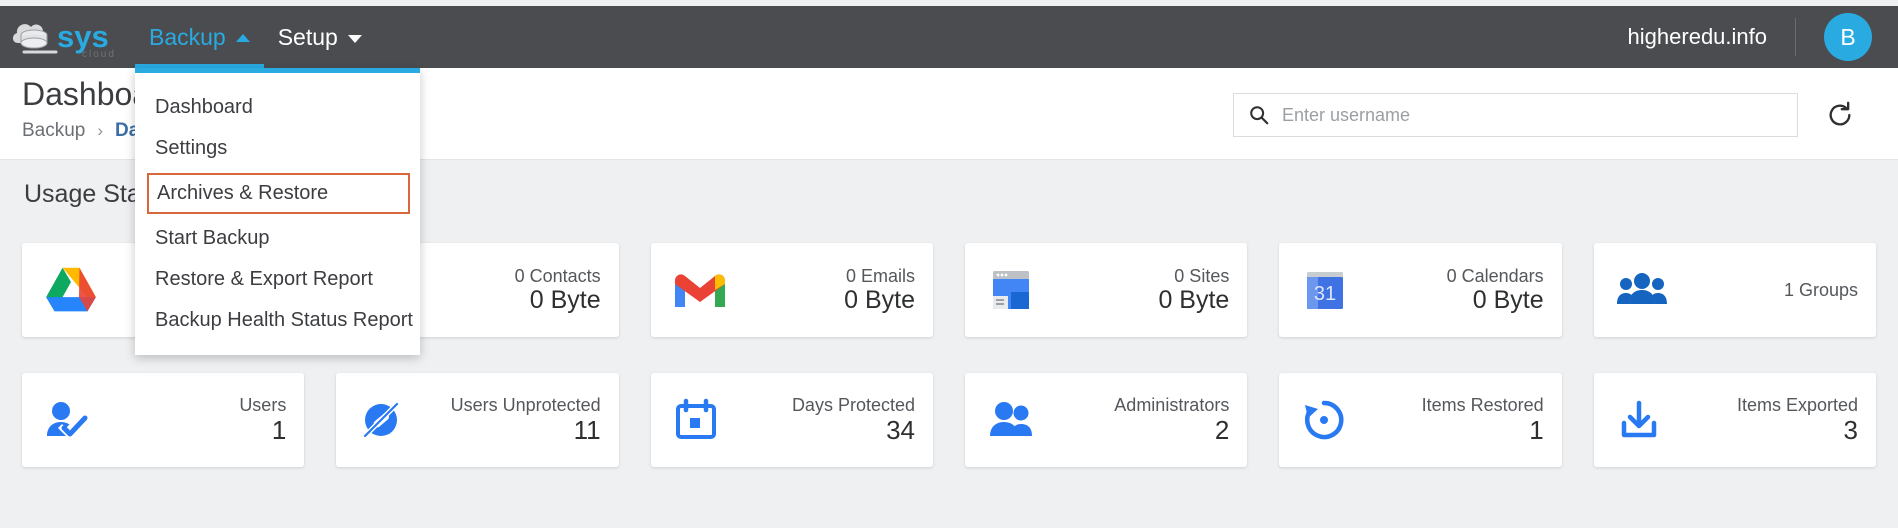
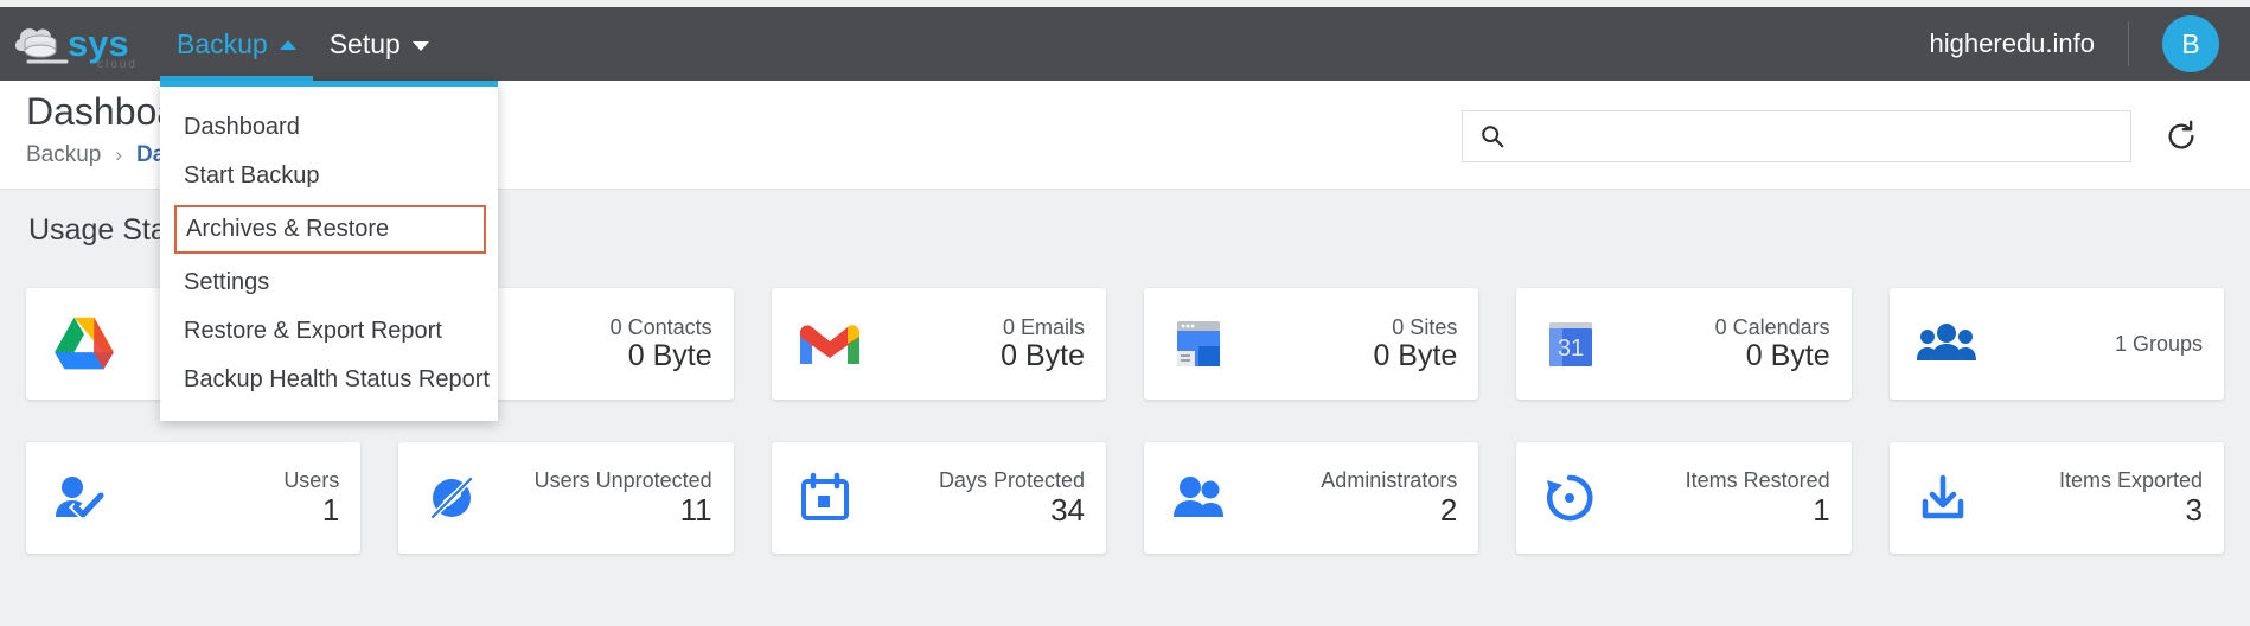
  sys
  cloud
  Backup
  Setup
  higheredu.info
  B
  Backup
  ›
- Enter username
  Usage Sta
  0 Contacts
  0 Byte
  0 Emails
  0 Byte
  0 Sites
  0 Byte
  31
  0 Calendars
  0 Byte
  1 Groups
  Users
  1
  Users Unprotected
  11
  Days Protected
  34
  Administrators
  2
  Items Restored
  1
  Items Exported
  3
  Dashboard
- Settings
+ Start Backup
  Archives & Restore
- Start Backup
+ Settings
  Restore & Export Report
  Backup Health Status Report
